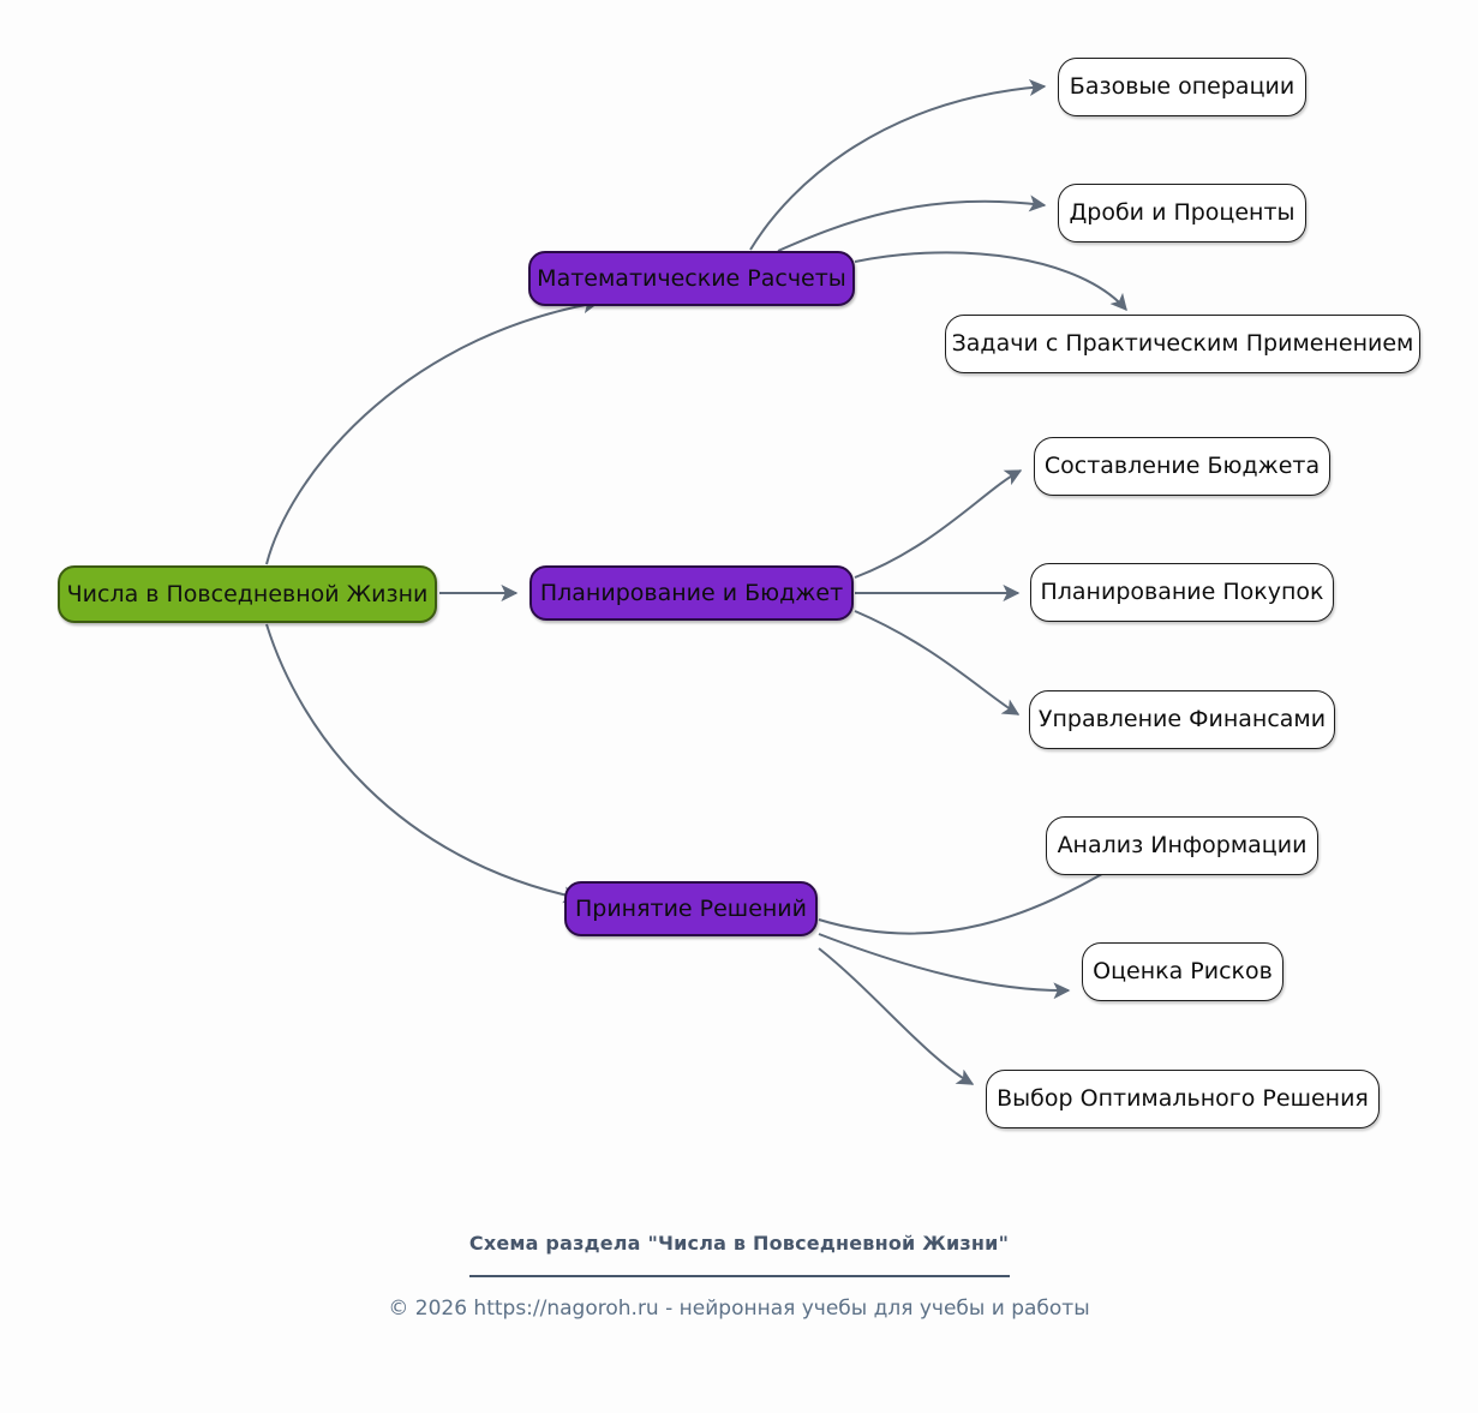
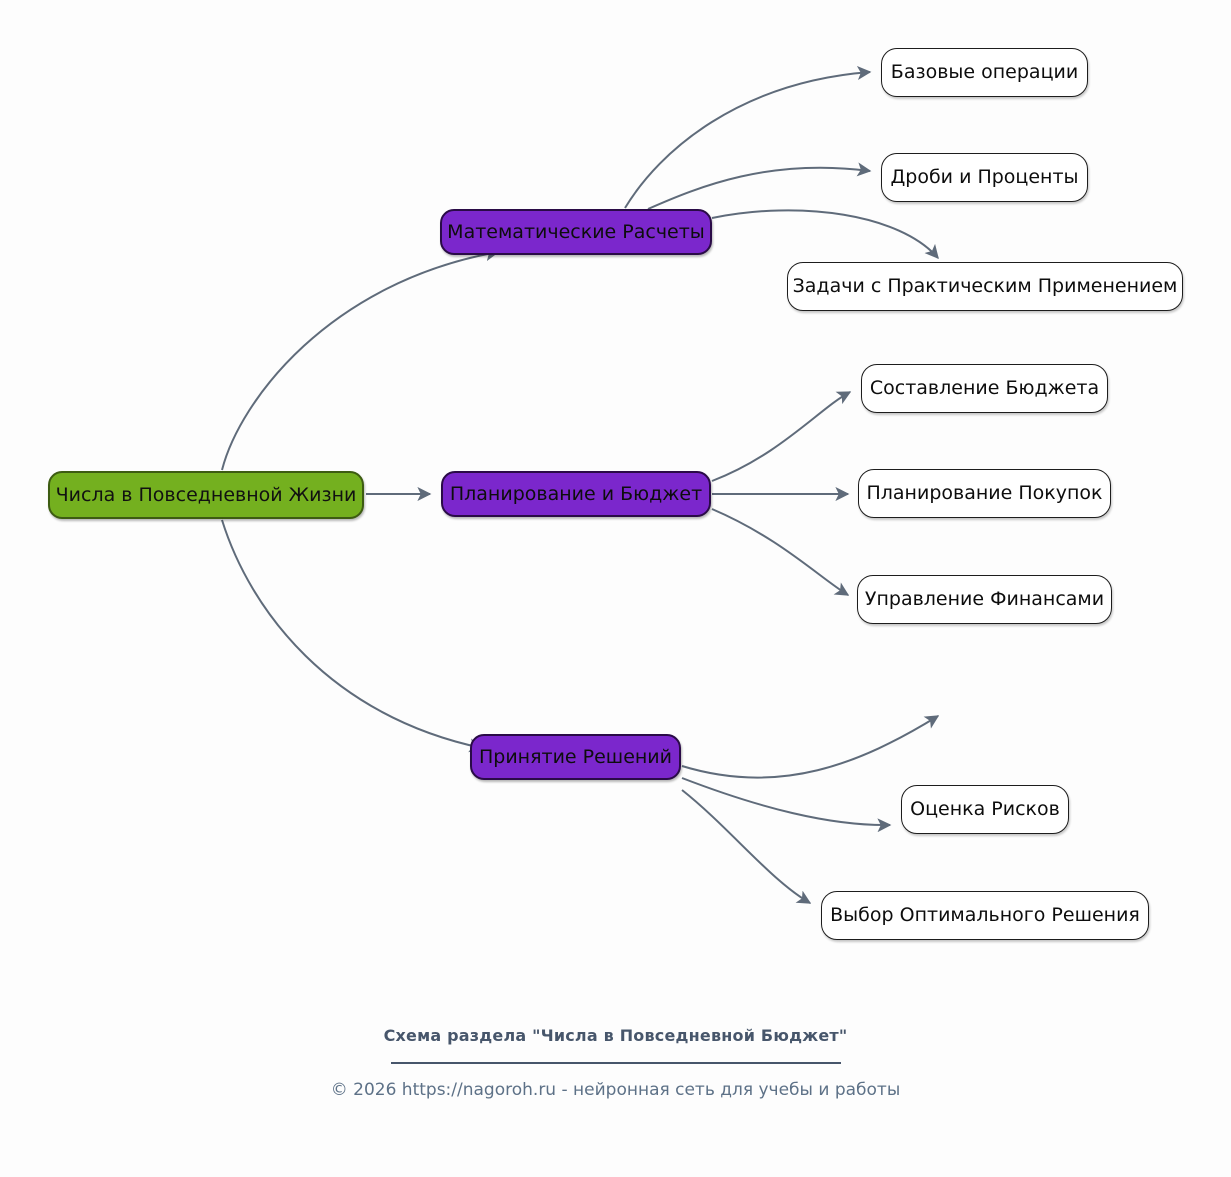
  Числа в Повседневной Жизни
  Математические Расчеты
  Базовые операции
  Дроби и Проценты
  Задачи с Практическим Применением
  Планирование и Бюджет
  Составление Бюджета
  Планирование Покупок
  Управление Финансами
  Принятие Решений
- Анализ Информации
  Оценка Рисков
  Выбор Оптимального Решения
- Схема раздела "Числа в Повседневной Жизни"
+ Схема раздела "Числа в Повседневной Бюджет"
- © 2026 https://nagoroh.ru - нейронная учебы для учебы и работы
+ © 2026 https://nagoroh.ru - нейронная сеть для учебы и работы
